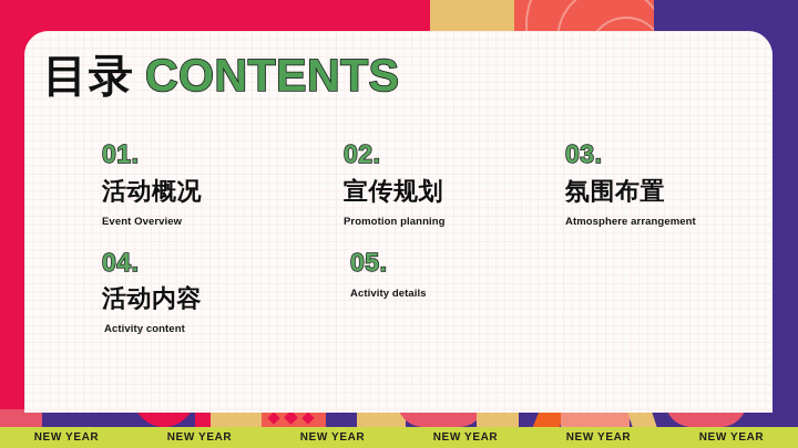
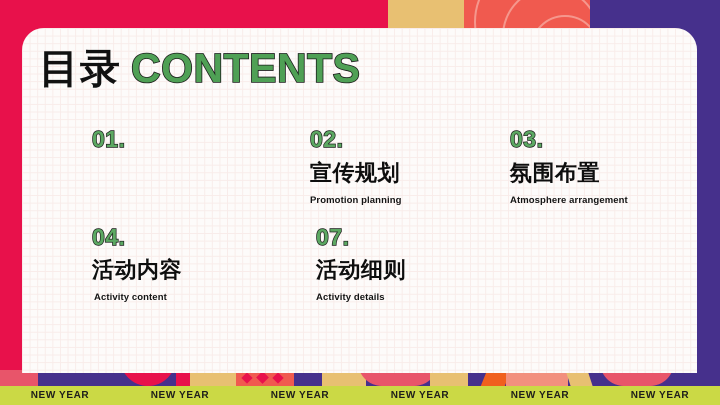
  目录
  CONTENTS
  01.
- 活动概况
- Event Overview
  02.
  宣传规划
  Promotion planning
  03.
  氛围布置
  Atmosphere arrangement
  04.
  活动内容
  Activity content
- 05.
+ 07.
+ 活动细则
  Activity details
  NEW YEAR
  NEW YEAR
  NEW YEAR
  NEW YEAR
  NEW YEAR
  NEW YEAR
